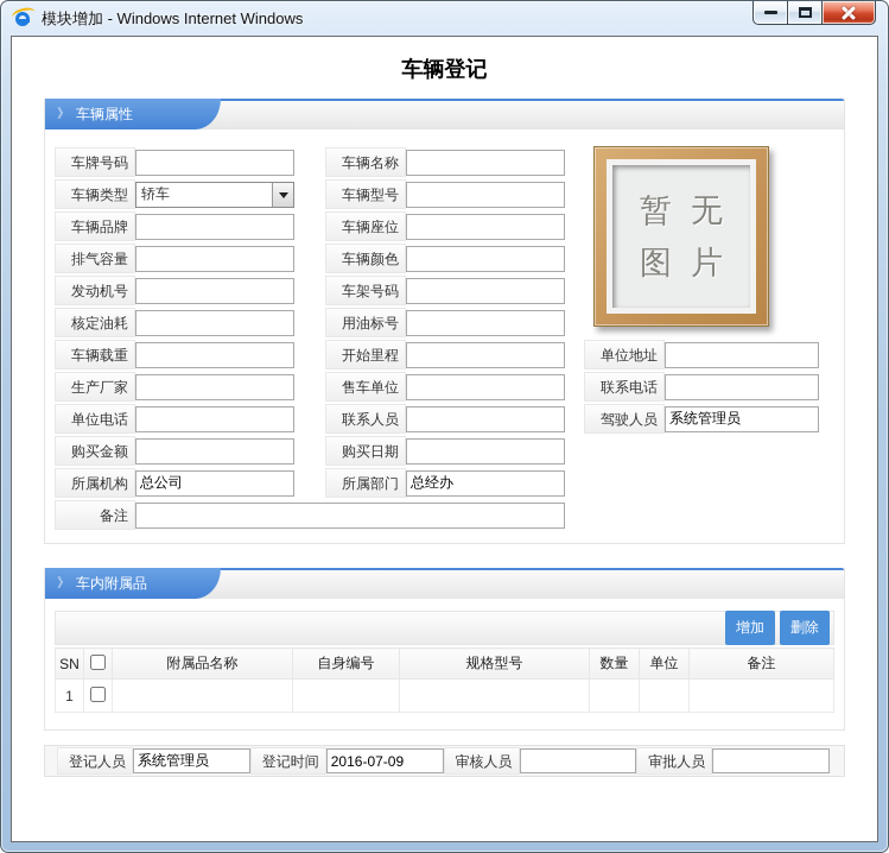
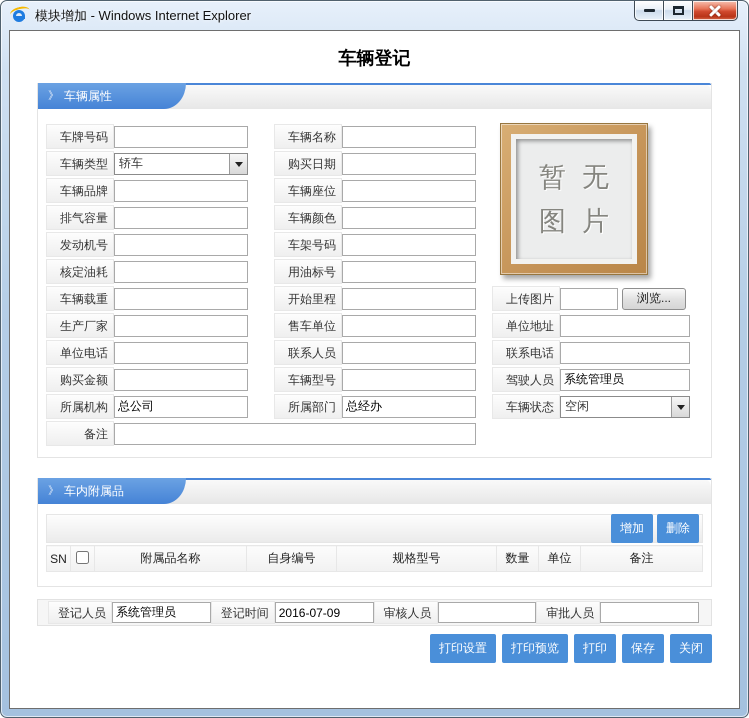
- 模块增加 - Windows Internet Windows
+ 模块增加 - Windows Internet Explorer
  车辆登记
  》
  车辆属性
  车牌号码
  车辆名称
  车辆类型
  轿车
- 车辆型号
+ 购买日期
  车辆品牌
  车辆座位
  排气容量
  车辆颜色
  发动机号
  车架号码
  核定油耗
  用油标号
  车辆载重
  开始里程
  生产厂家
  售车单位
  单位电话
  联系人员
  购买金额
- 购买日期
+ 车辆型号
  所属机构
  总公司
  所属部门
  总经办
  备注
  暂无
  图片
+ 上传图片
+ 浏览...
  单位地址
  联系电话
  驾驶人员
  系统管理员
+ 车辆状态
+ 空闲
  》
  车内附属品
  增加
  删除
  SN		附属品名称	自身编号	规格型号	数量	单位	备注
- 1
  登记人员
  系统管理员
  登记时间
  2016-07-09
  审核人员
  审批人员
+ 打印设置
+ 打印预览
+ 打印
+ 保存
+ 关闭
